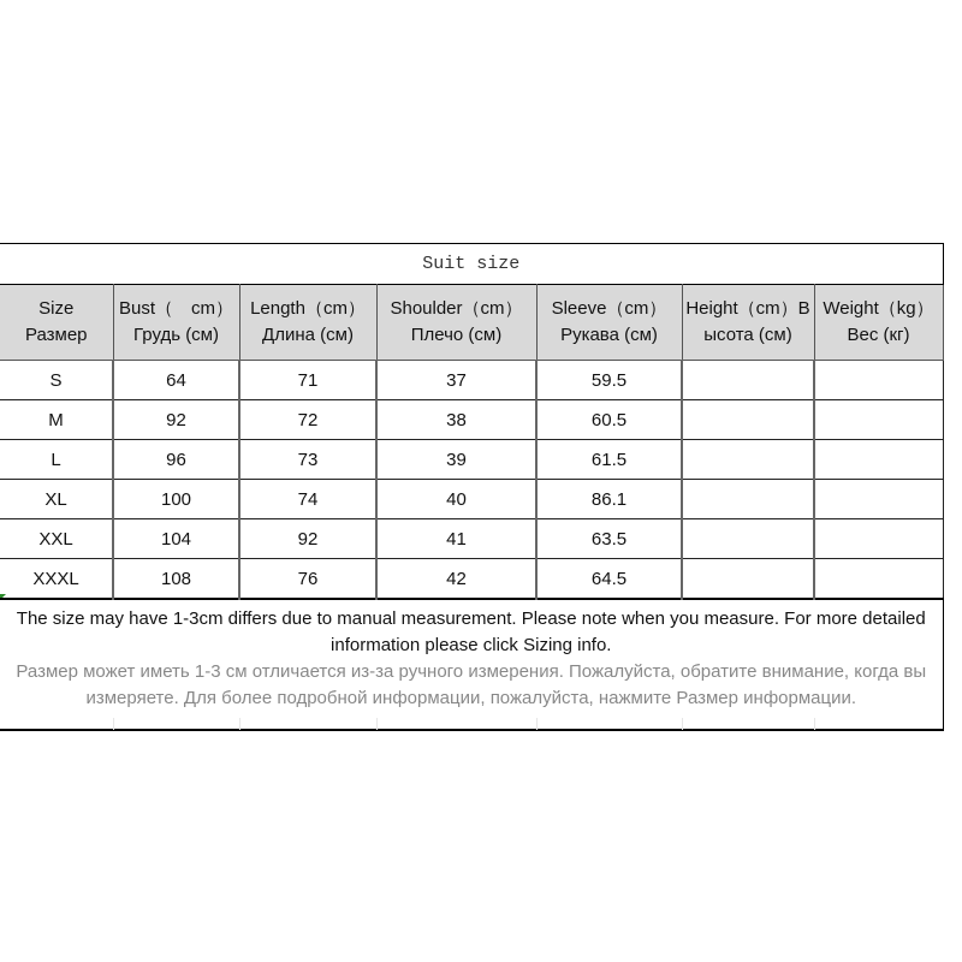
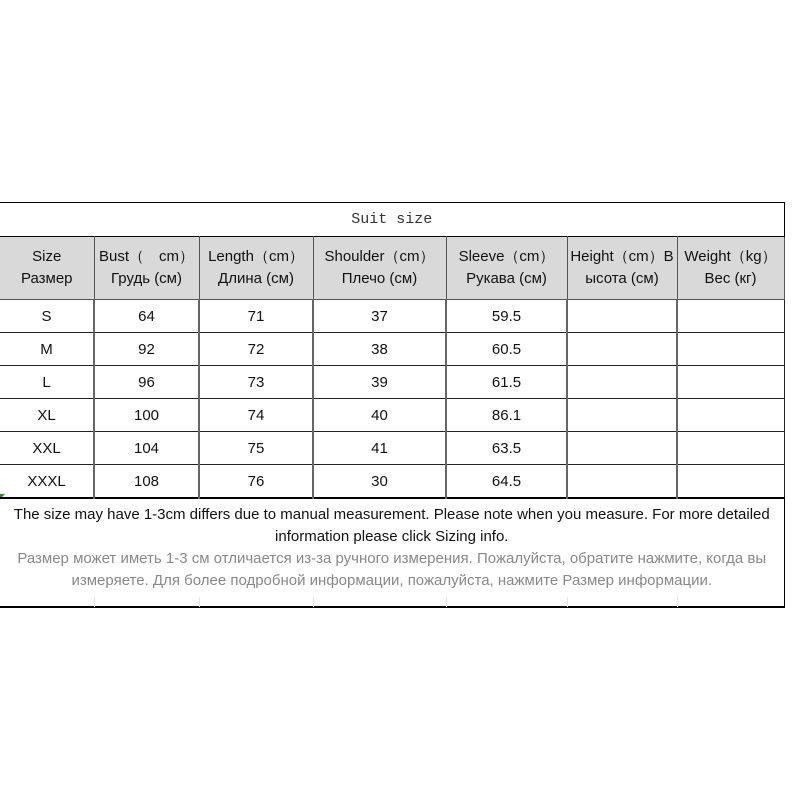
  Suit size
  SizeРазмер	Bust（ cm）Грудь (см)	Length（cm）Длина (см)	Shoulder（cm）Плечо (см)	Sleeve（cm）Рукава (см)	Height（cm）Bысота (см)	Weight（kg）Вес (кг)
  S	64	71	37	59.5
  M	92	72	38	60.5
  L	96	73	39	61.5
  XL	100	74	40	86.1
- XXL	104	92	41	63.5
+ XXL	104	75	41	63.5
- XXXL	108	76	42	64.5
+ XXXL	108	76	30	64.5
- The size may have 1-3cm differs due to manual measurement. Please note when you measure. For more detailed information please click Sizing info. Размер может иметь 1-3 см отличается из-за ручного измерения. Пожалуйста, обратите внимание, когда вы измеряете. Для более подробной информации, пожалуйста, нажмите Размер информации.
+ The size may have 1-3cm differs due to manual measurement. Please note when you measure. For more detailed information please click Sizing info. Размер может иметь 1-3 см отличается из-за ручного измерения. Пожалуйста, обратите нажмите, когда вы измеряете. Для более подробной информации, пожалуйста, нажмите Размер информации.
